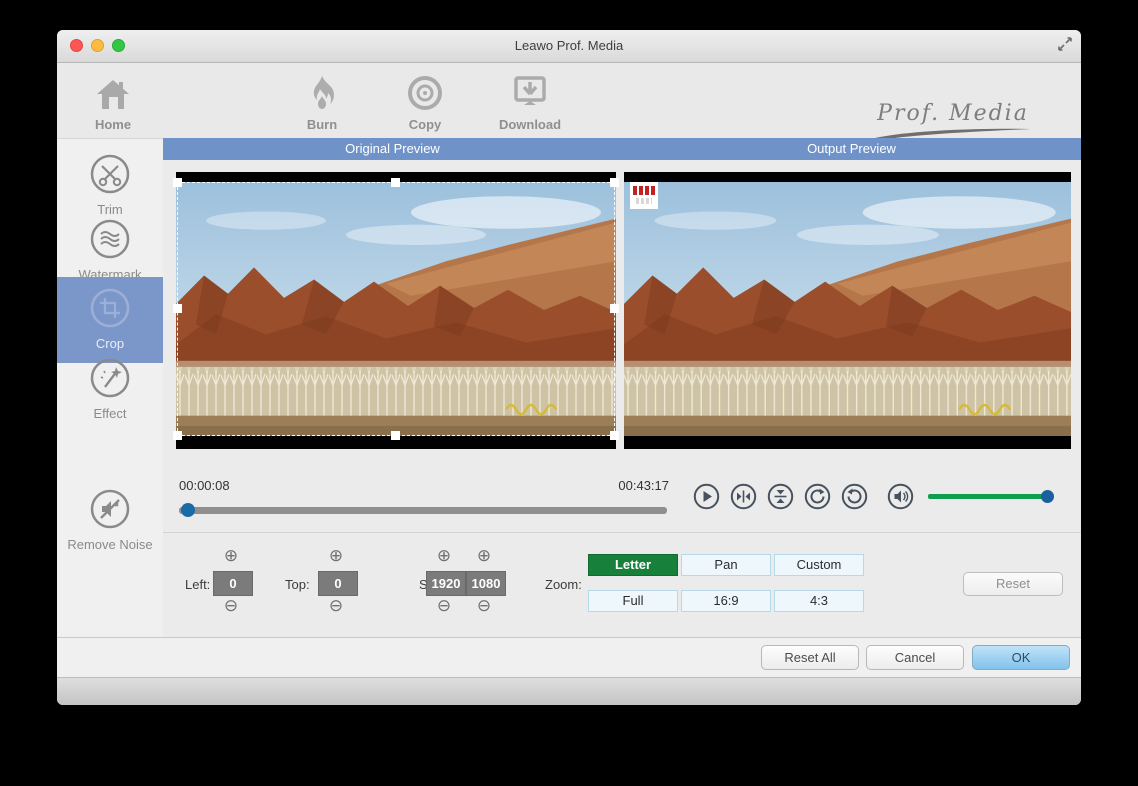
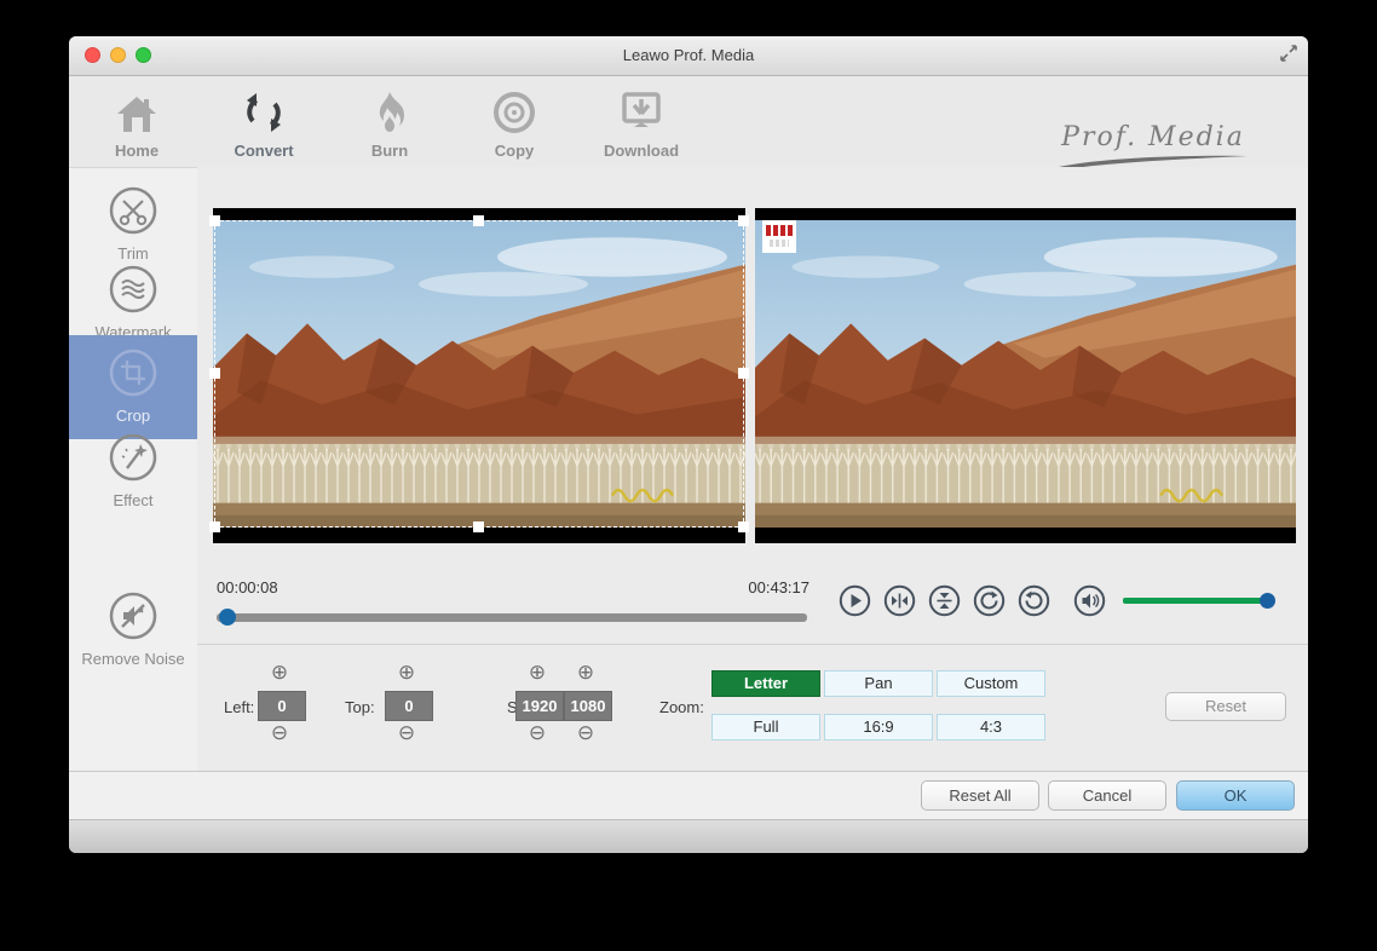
  Leawo Prof. Media
  Home
+ Convert
  Burn
  Copy
  Download
  Prof. Media
  Trim
  Watermark
  Crop
  Effect
  Remove Noise
- Original Preview
- Output Preview
  00:00:08
  00:43:17
  Left:
  ⊕
  0
  ⊖
  Top:
  ⊕
  0
  ⊖
  ⊕
  1920
  ⊖
  ⊕
  1080
  ⊖
  Zoom:
  Letter
  Pan
  Custom
  Full
  16:9
  4:3
  Reset
  Reset All
  Cancel
  OK
